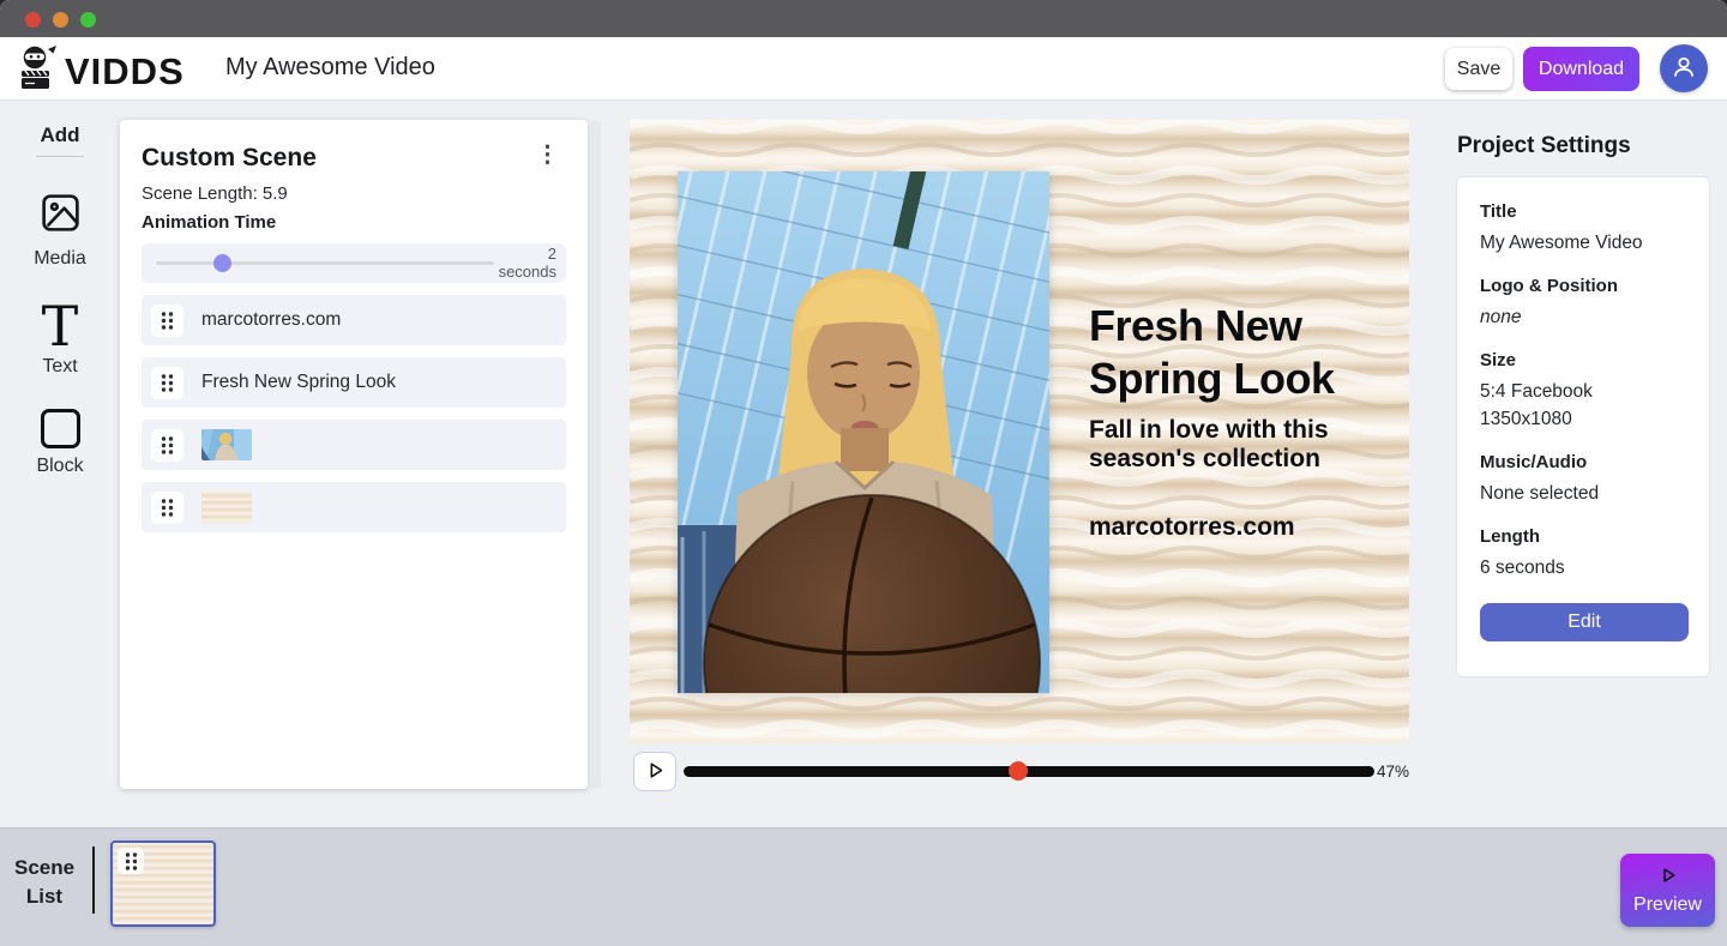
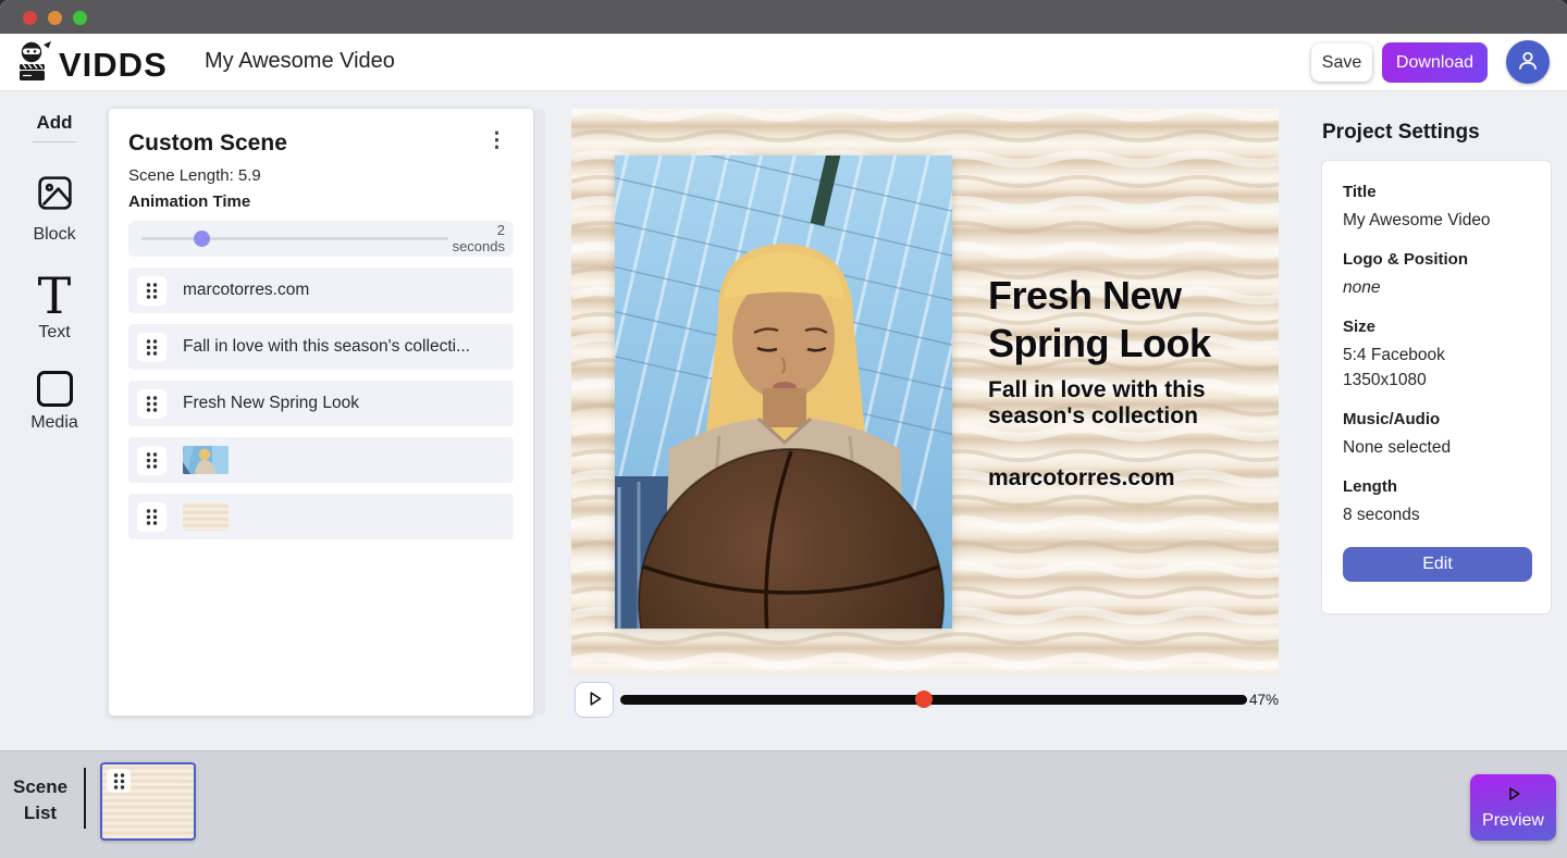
  VIDDS
  My Awesome Video
  Save
  Download
  Add
- Media
+ Block
  T
  Text
- Block
+ Media
  Custom Scene
  ⋮
  Scene Length: 5.9
  Animation Time
  2
  seconds
  marcotorres.com
+ Fall in love with this season's collecti...
  Fresh New Spring Look
  Fresh New Spring Look
  Fall in love with this season's collection
  marcotorres.com
  47%
  Project Settings
  Title
  My Awesome Video
  Logo & Position
  none
  Size
  5:4 Facebook
  1350x1080
  Music/Audio
  None selected
  Length
- 6 seconds
+ 8 seconds
  Edit
  Scene List
  Preview
